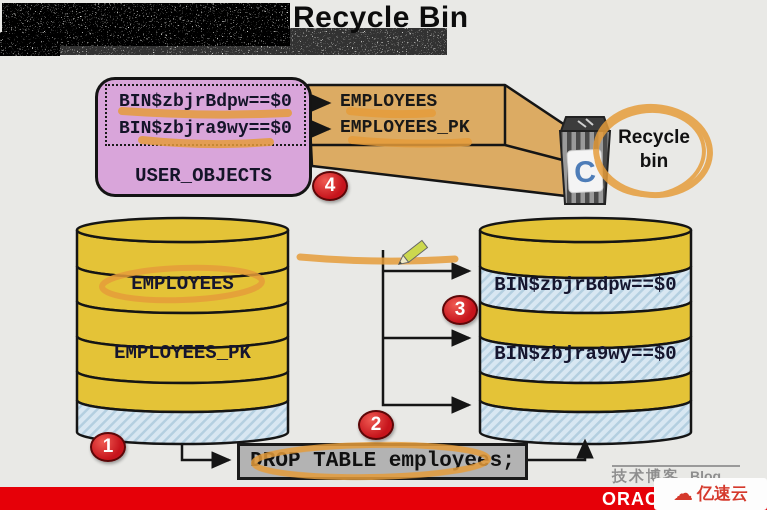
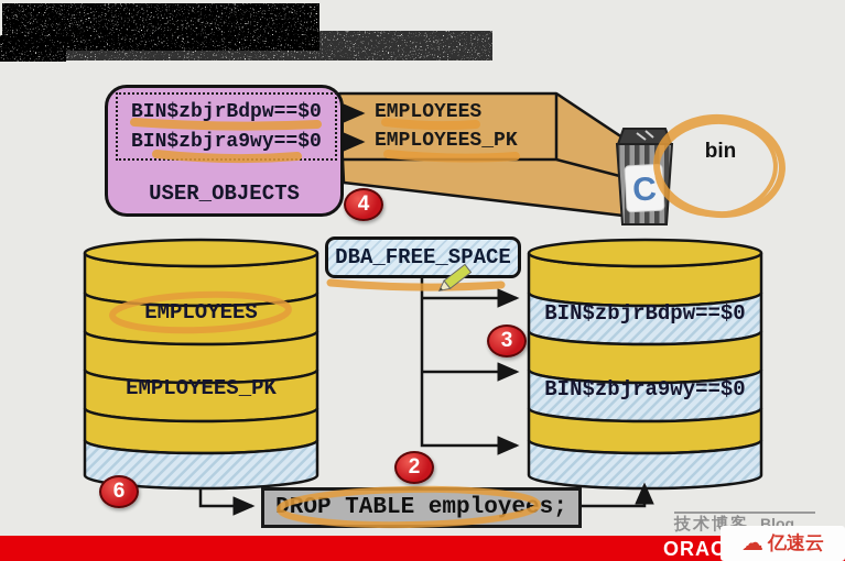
- Recycle Bin
  BIN$zbjrBdpw==$0
  BIN$zbjra9wy==$0
  USER_OBJECTS
  EMPLOYEES
  EMPLOYEES_PK
- Recycle
  bin
+ DBA_FREE_SPACE
  EMPLOYEES
  EMPLOYEES_PK
  BIN$zbjrBdpw==$0
  BIN$zbjra9wy==$0
  DROP TABLE employees;
- 1
+ 6
  2
  3
  4
  技术博客
  Blog
  ORAC
  ☁
  亿速云
